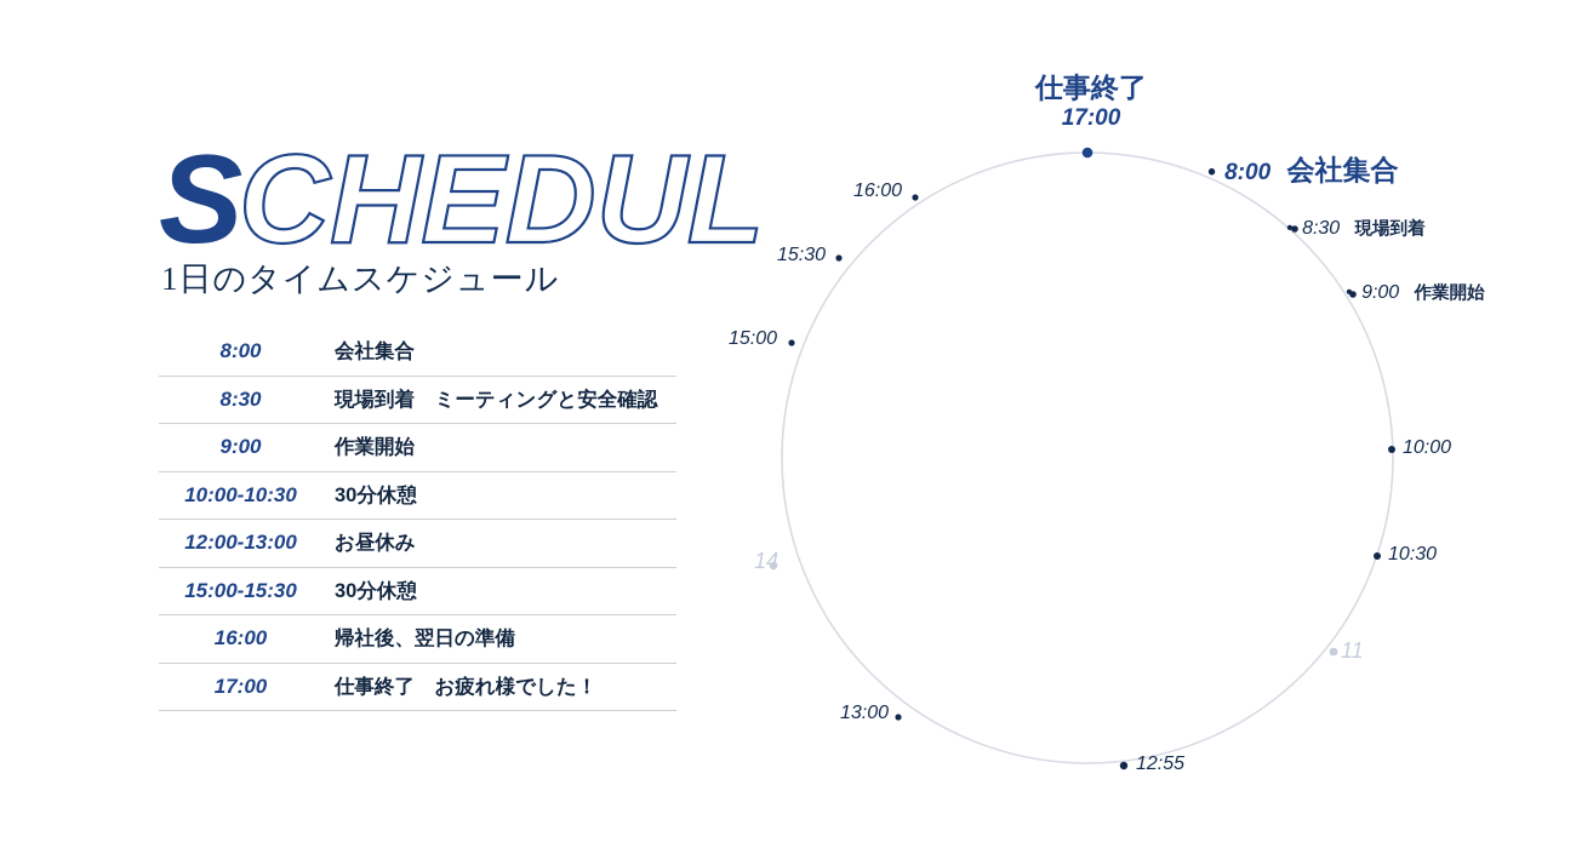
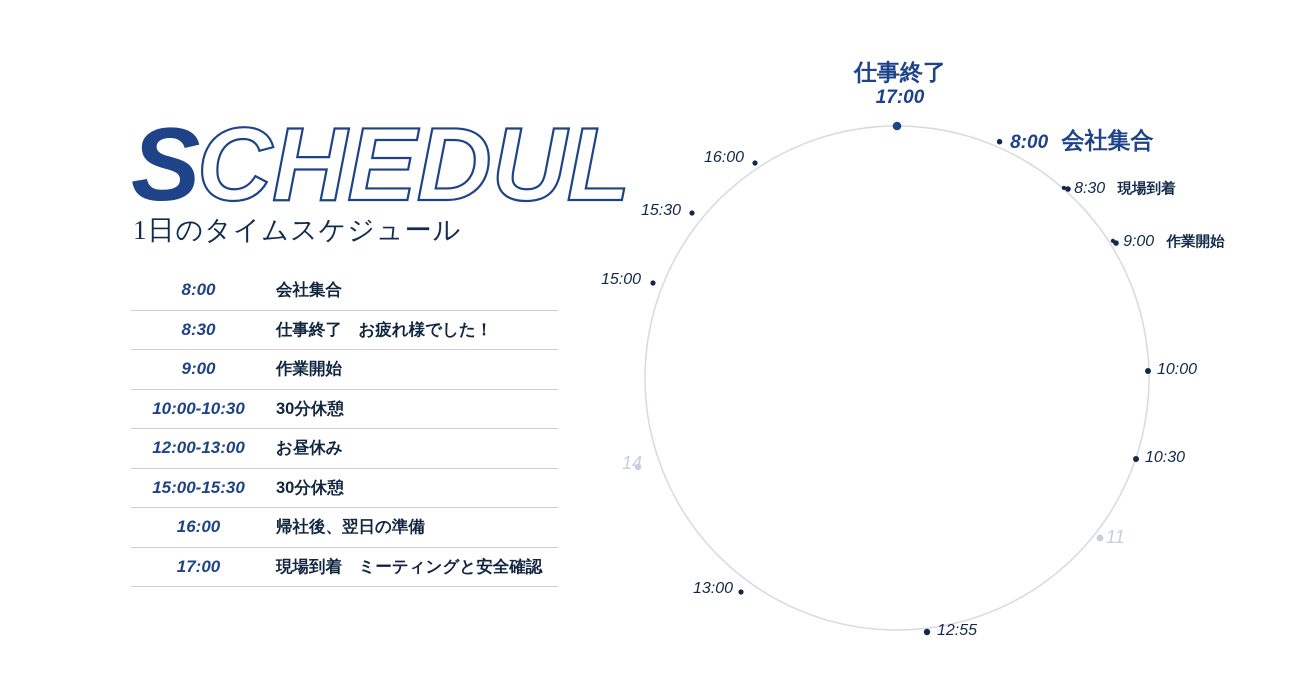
  S
  CHEDUL
  1日のタイムスケジュール
  8:00
  会社集合
  8:30
- 現場到着 ミーティングと安全確認
+ 仕事終了 お疲れ様でした！
  9:00
  作業開始
  10:00-10:30
  30分休憩
  12:00-13:00
  お昼休み
  15:00-15:30
  30分休憩
  16:00
  帰社後、翌日の準備
  17:00
- 仕事終了 お疲れ様でした！
+ 現場到着 ミーティングと安全確認
  仕事終了
  17:00
  • 8:00 会社集合
  • 8:30 現場到着
  • 9:00 作業開始
  16:00
  15:30
  15:00
  10:00
  10:30
  13:00
  12:55
  14
  11
